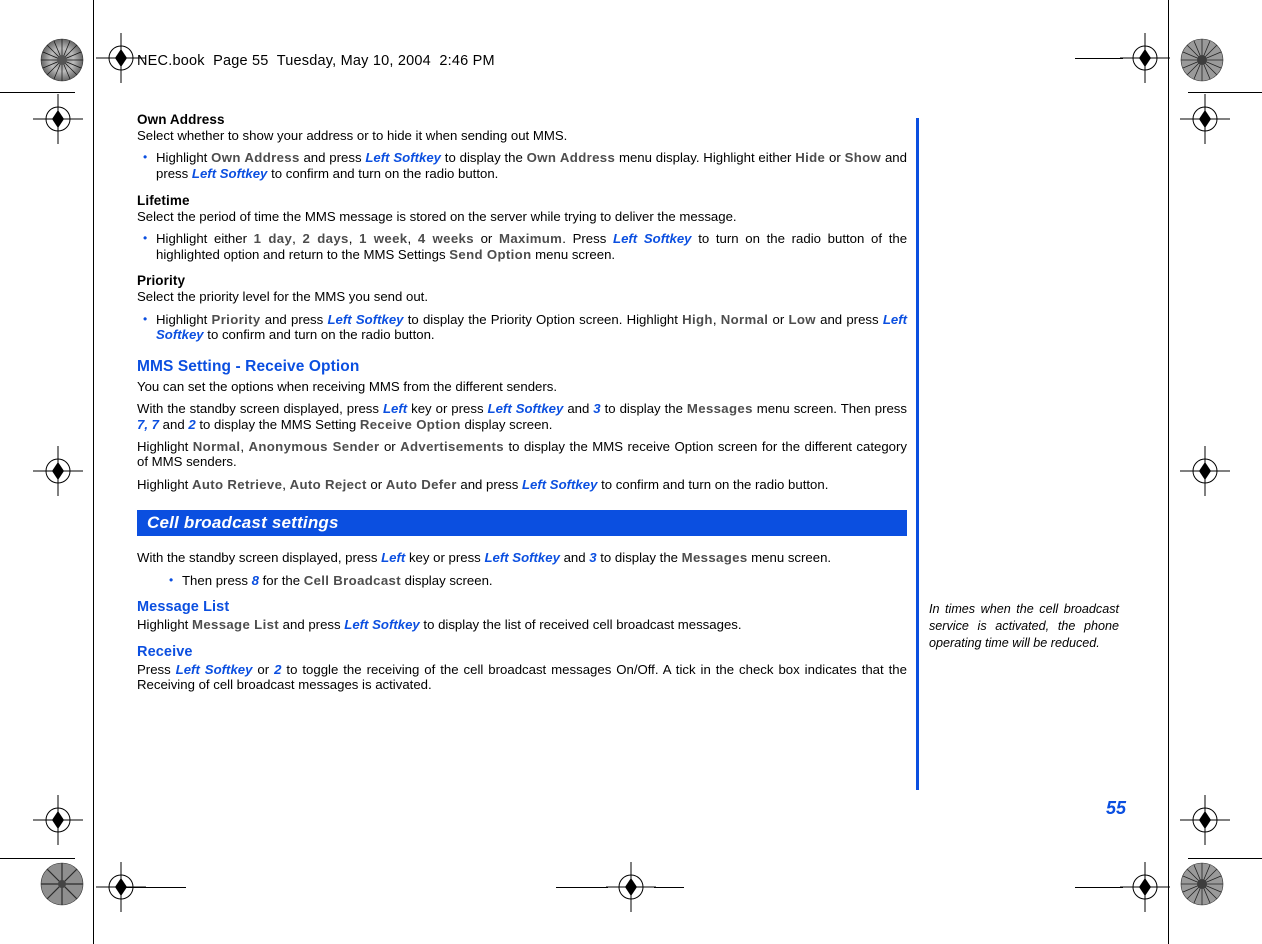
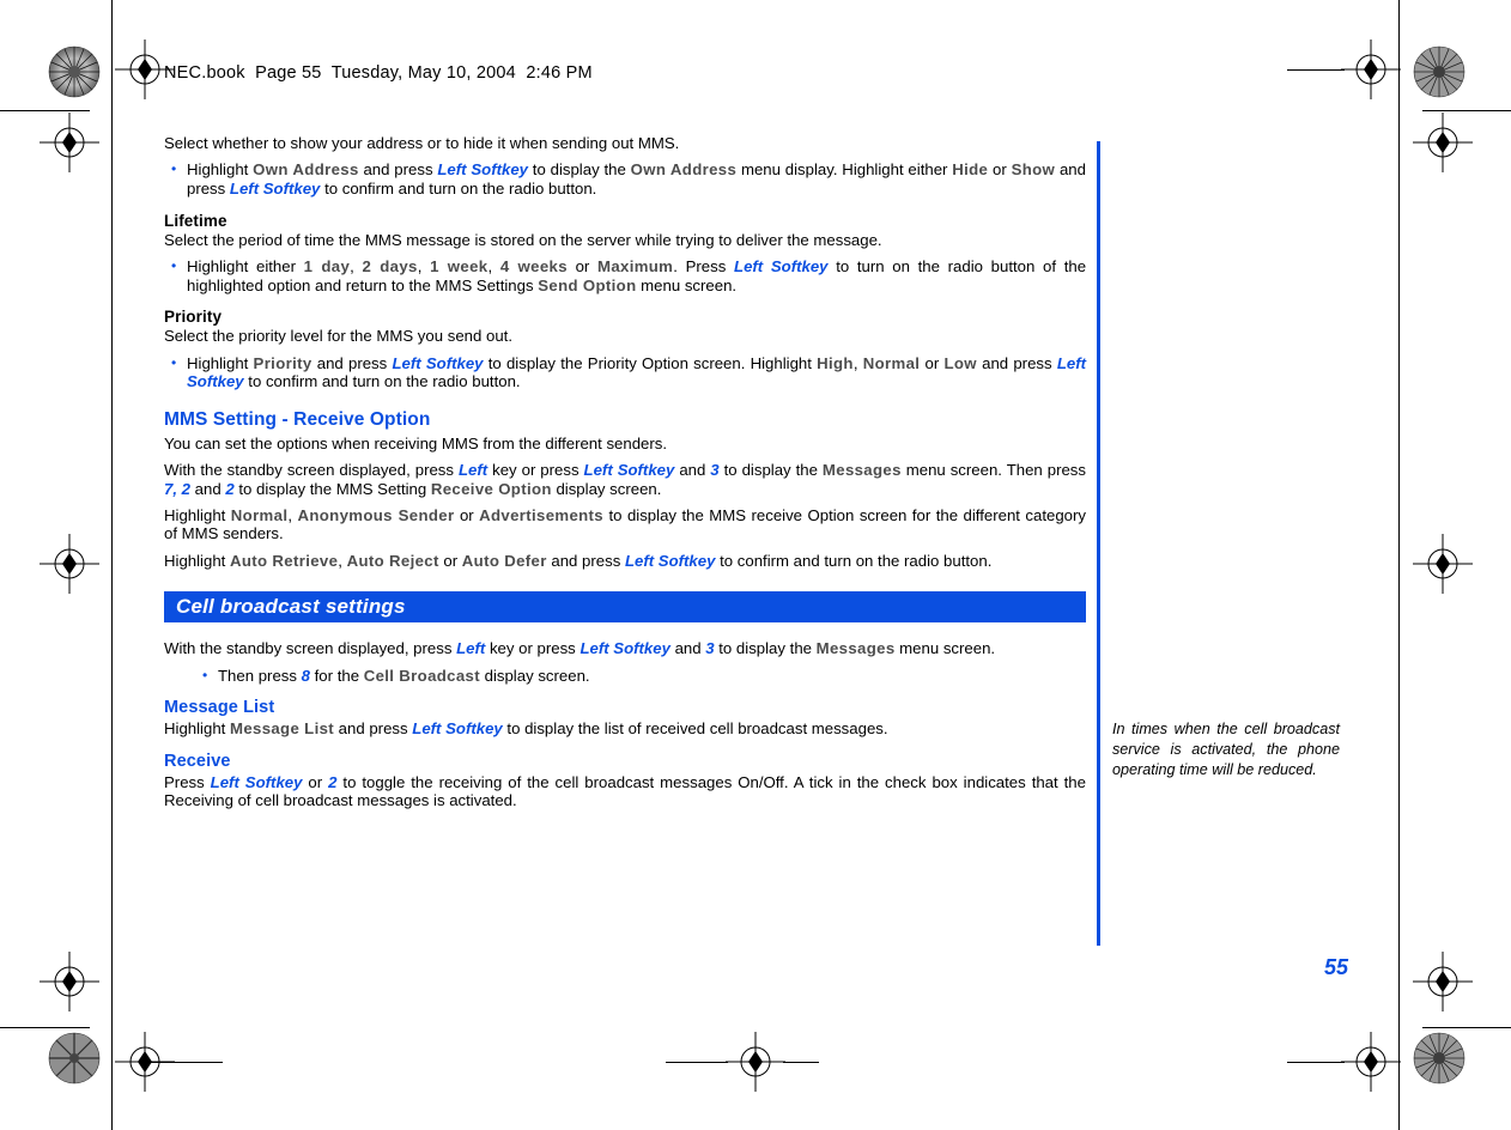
  NEC.book Page 55 Tuesday, May 10, 2004 2:46 PM
- Own Address
  Select whether to show your address or to hide it when sending out MMS.
  Highlight Own Address and press Left Softkey to display the Own Address menu display. Highlight either Hide or Show and press Left Softkey to confirm and turn on the radio button.
  Lifetime
  Select the period of time the MMS message is stored on the server while trying to deliver the message.
  Highlight either 1 day, 2 days, 1 week, 4 weeks or Maximum. Press Left Softkey to turn on the radio button of the highlighted option and return to the MMS Settings Send Option menu screen.
  Priority
  Select the priority level for the MMS you send out.
  Highlight Priority and press Left Softkey to display the Priority Option screen. Highlight High, Normal or Low and press Left Softkey to confirm and turn on the radio button.
  MMS Setting - Receive Option
  You can set the options when receiving MMS from the different senders.
- With the standby screen displayed, press Left key or press Left Softkey and 3 to display the Messages menu screen. Then press 7, 7 and 2 to display the MMS Setting Receive Option display screen.
+ With the standby screen displayed, press Left key or press Left Softkey and 3 to display the Messages menu screen. Then press 7, 2 and 2 to display the MMS Setting Receive Option display screen.
  Highlight Normal, Anonymous Sender or Advertisements to display the MMS receive Option screen for the different category of MMS senders.
  Highlight Auto Retrieve, Auto Reject or Auto Defer and press Left Softkey to confirm and turn on the radio button.
  Cell broadcast settings
  With the standby screen displayed, press Left key or press Left Softkey and 3 to display the Messages menu screen.
  Then press 8 for the Cell Broadcast display screen.
  Message List
  Highlight Message List and press Left Softkey to display the list of received cell broadcast messages.
  Receive
  Press Left Softkey or 2 to toggle the receiving of the cell broadcast messages On/Off. A tick in the check box indicates that the Receiving of cell broadcast messages is activated.
  In times when the cell broadcast service is activated, the phone operating time will be reduced.
  55
